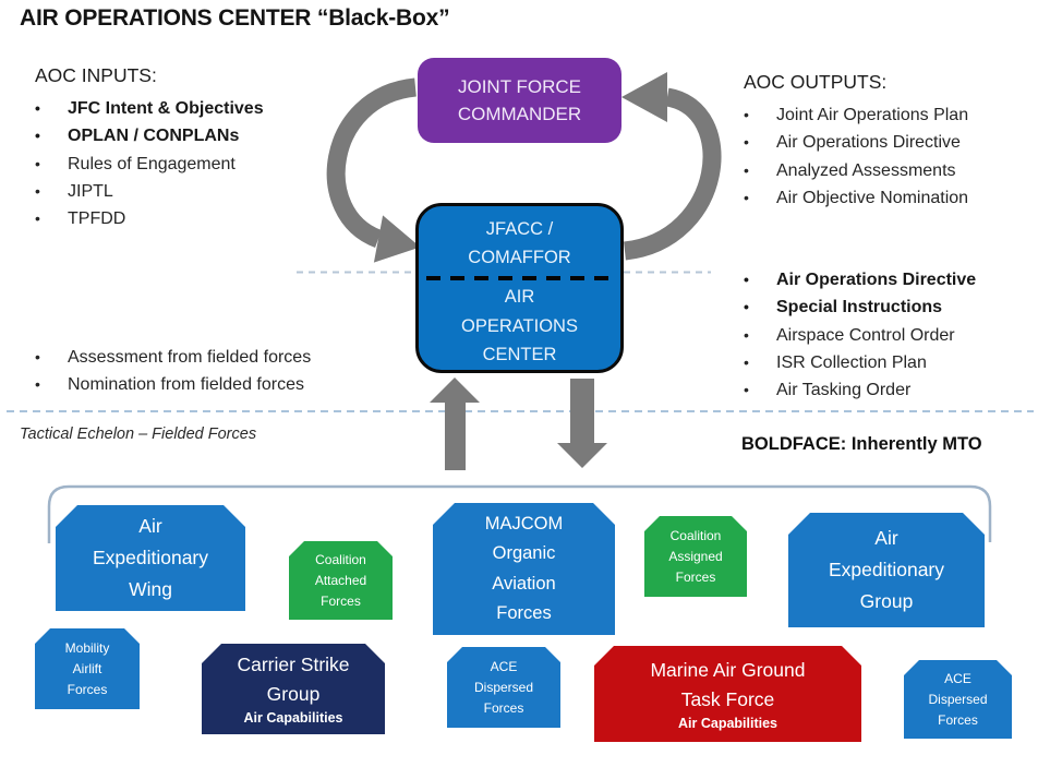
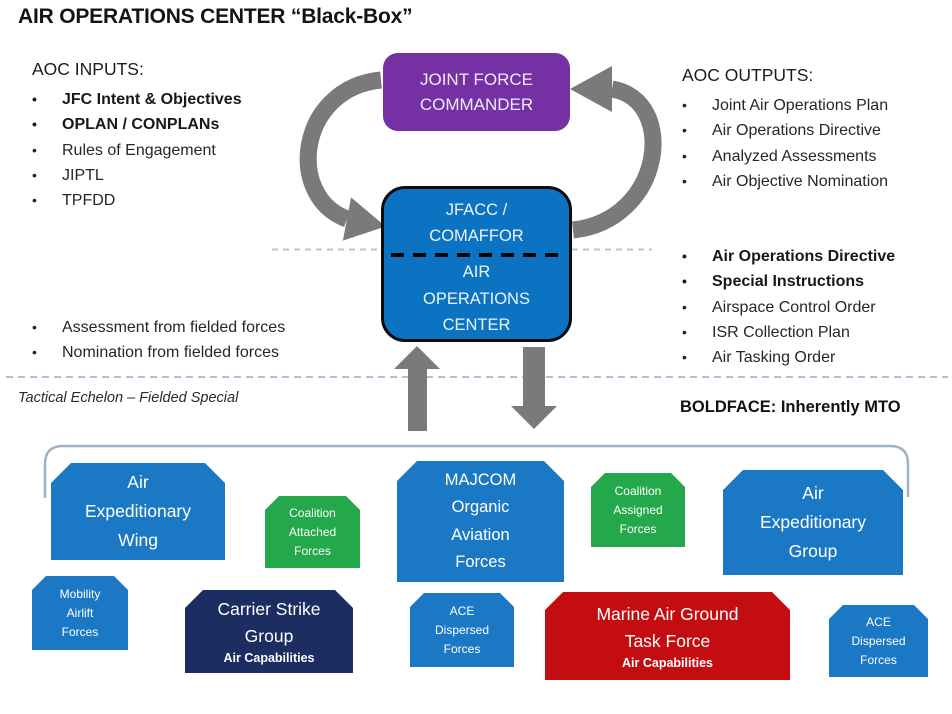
  AIR OPERATIONS CENTER “Black-Box”
  AOC INPUTS:
  •
  JFC Intent & Objectives
  •
  OPLAN / CONPLANs
  •
  Rules of Engagement
  •
  JIPTL
  •
  TPFDD
  AOC OUTPUTS:
  •
  Joint Air Operations Plan
  •
  Air Operations Directive
  •
  Analyzed Assessments
  •
  Air Objective Nomination
  •
  Air Operations Directive
  •
  Special Instructions
  •
  Airspace Control Order
  •
  ISR Collection Plan
  •
  Air Tasking Order
  •
  Assessment from fielded forces
  •
  Nomination from fielded forces
  JOINT FORCE
  COMMANDER
  JFACC /
  COMAFFOR
  AIR
  OPERATIONS
  CENTER
- Tactical Echelon – Fielded Forces
+ Tactical Echelon – Fielded Special
  BOLDFACE: Inherently MTO
  Air
  Expeditionary
  Wing
  Coalition
  Attached
  Forces
  MAJCOM
  Organic
  Aviation
  Forces
  Coalition
  Assigned
  Forces
  Air
  Expeditionary
  Group
  Mobility
  Airlift
  Forces
  Carrier Strike
  Group
  Air Capabilities
  ACE
  Dispersed
  Forces
  Marine Air Ground
  Task Force
  Air Capabilities
  ACE
  Dispersed
  Forces
